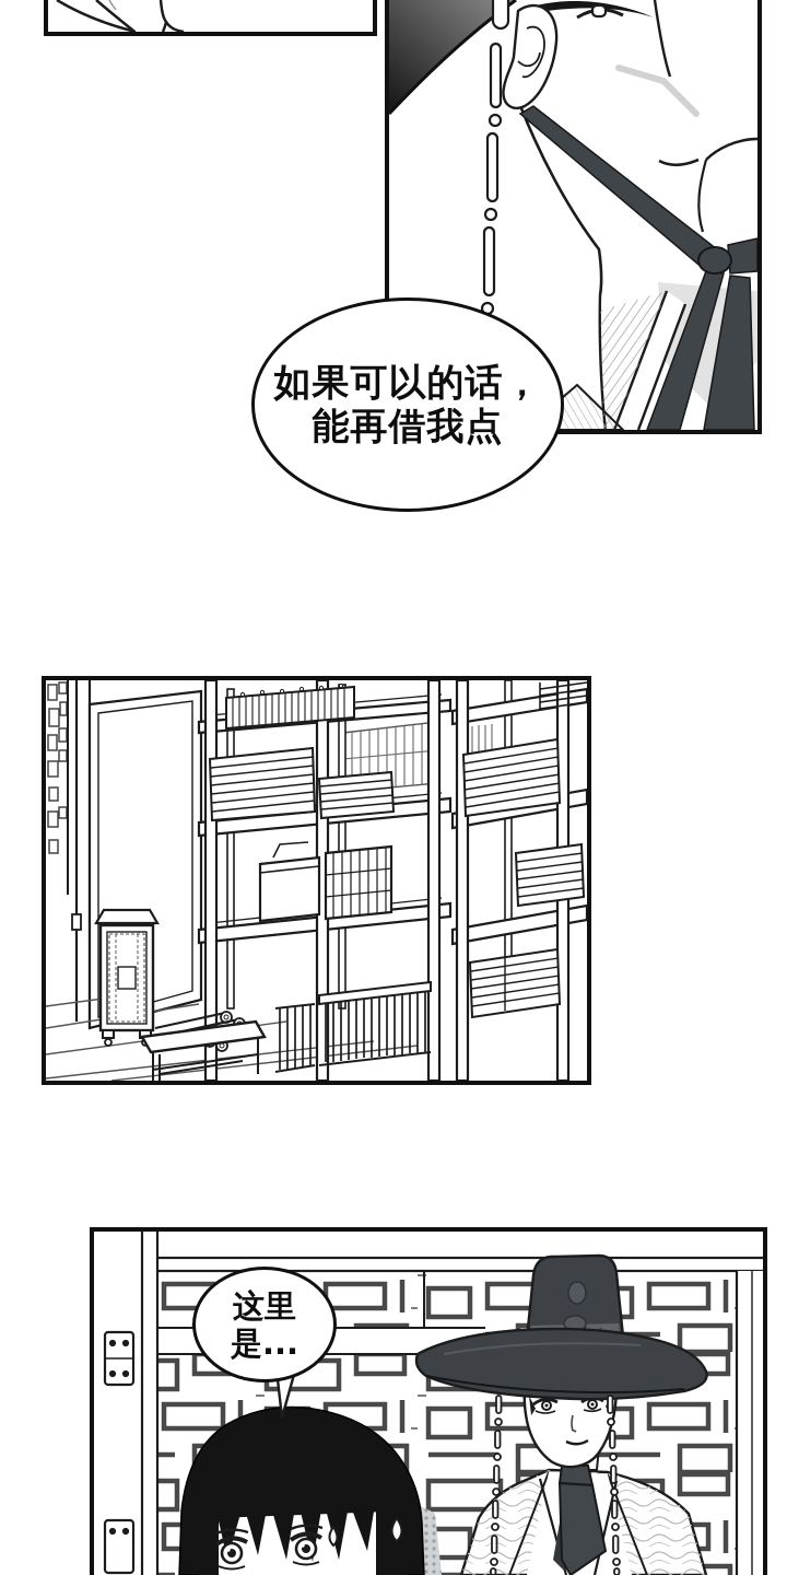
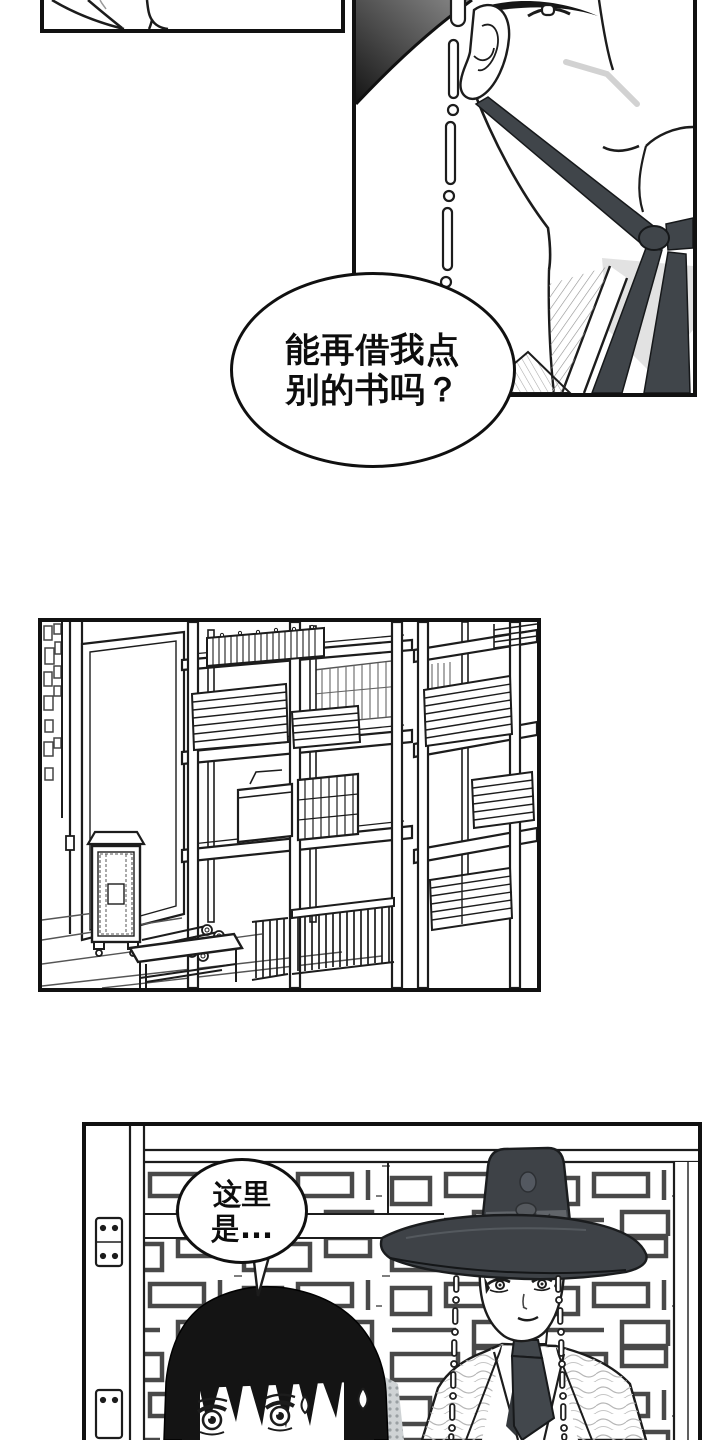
- 如果可以的话，
  能再借我点
+ 别的书吗？
  这里
  是...
